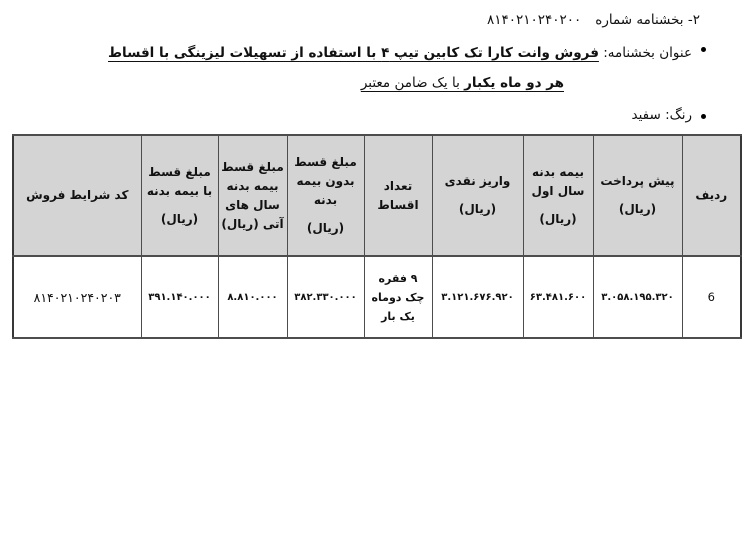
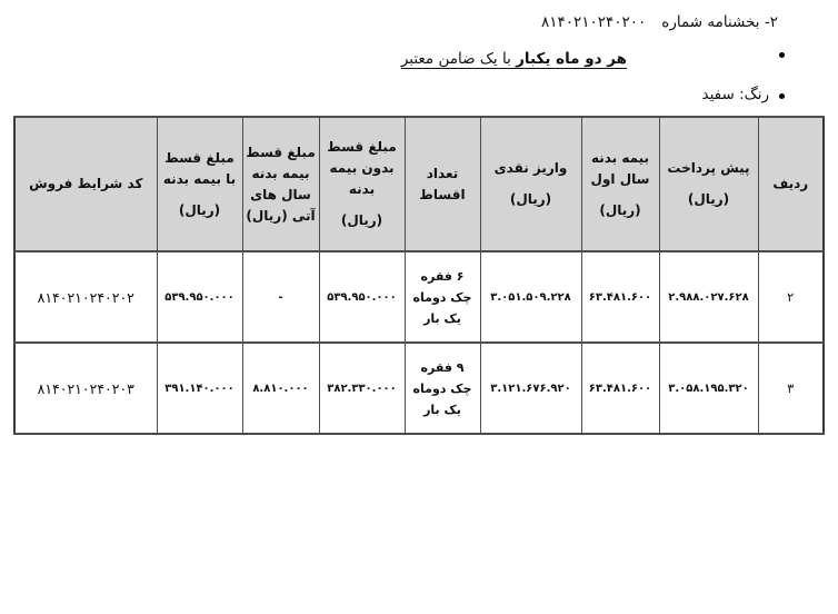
  ۲- بخشنامه شماره۸۱۴۰۲۱۰۲۴۰۲۰۰
- عنوان بخشنامه: فروش وانت کارا تک کابین تیپ ۴ با استفاده از تسهیلات لیزینگی با اقساط
  هر دو ماه یکبار با یک ضامن معتبر
  رنگ: سفید
  ردیف	پیش پرداخت(ریال)	بیمه بدنه سال اول(ریال)	واریز نقدی(ریال)	تعداد اقساط	مبلغ قسط بدون بیمه بدنه(ریال)	مبلغ قسط بیمه بدنه سال های آتی (ریال)	مبلغ قسط با بیمه بدنه(ریال)	کد شرایط فروش
+ ۲	۲.۹۸۸.۰۲۷.۶۲۸	۶۳.۴۸۱.۶۰۰	۳.۰۵۱.۵۰۹.۲۲۸	۶ فقره چک دوماه یک بار	۵۳۹.۹۵۰.۰۰۰	-	۵۳۹.۹۵۰.۰۰۰	۸۱۴۰۲۱۰۲۴۰۲۰۲
- 6	۳.۰۵۸.۱۹۵.۳۲۰	۶۳.۴۸۱.۶۰۰	۳.۱۲۱.۶۷۶.۹۲۰	۹ فقره چک دوماه یک بار	۳۸۲.۳۳۰.۰۰۰	۸.۸۱۰.۰۰۰	۳۹۱.۱۴۰.۰۰۰	۸۱۴۰۲۱۰۲۴۰۲۰۳
+ ۳	۳.۰۵۸.۱۹۵.۳۲۰	۶۳.۴۸۱.۶۰۰	۳.۱۲۱.۶۷۶.۹۲۰	۹ فقره چک دوماه یک بار	۳۸۲.۳۳۰.۰۰۰	۸.۸۱۰.۰۰۰	۳۹۱.۱۴۰.۰۰۰	۸۱۴۰۲۱۰۲۴۰۲۰۳
